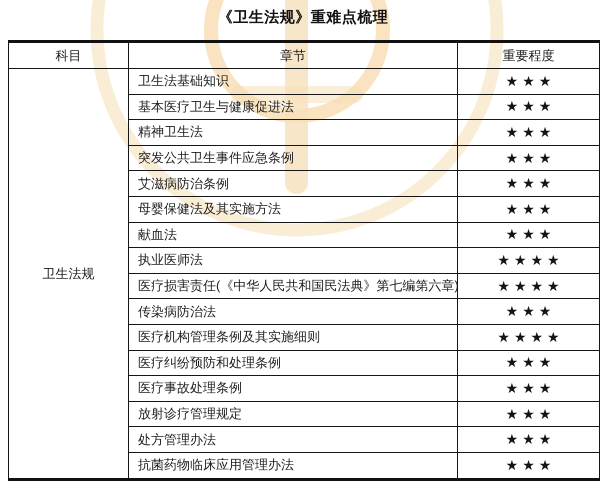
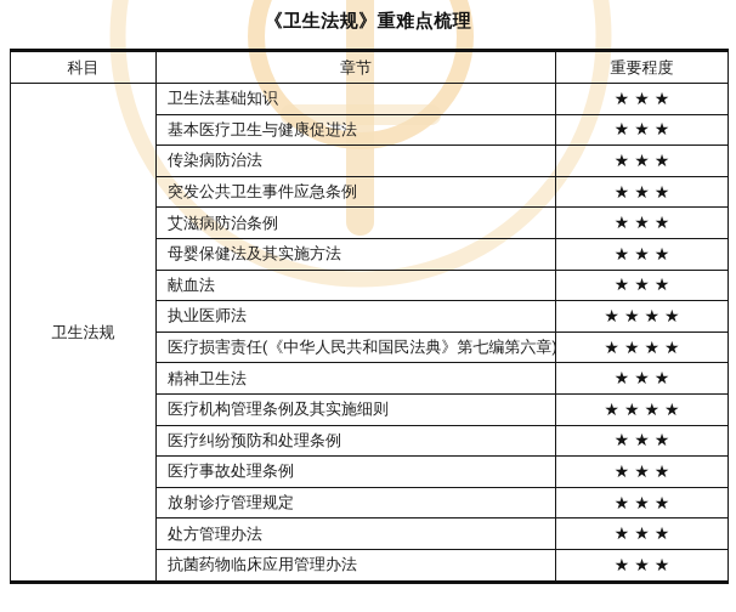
  《卫生法规》重难点梳理
  科目	章节	重要程度
  卫生法规	卫生法基础知识	★★★
  基本医疗卫生与健康促进法	★★★
- 精神卫生法	★★★
+ 传染病防治法	★★★
  突发公共卫生事件应急条例	★★★
  艾滋病防治条例	★★★
  母婴保健法及其实施方法	★★★
  献血法	★★★
  执业医师法	★★★★
  医疗损害责任(《中华人民共和国民法典》第七编第六章)	★★★★
- 传染病防治法	★★★
+ 精神卫生法	★★★
  医疗机构管理条例及其实施细则	★★★★
  医疗纠纷预防和处理条例	★★★
  医疗事故处理条例	★★★
  放射诊疗管理规定	★★★
  处方管理办法	★★★
  抗菌药物临床应用管理办法	★★★
